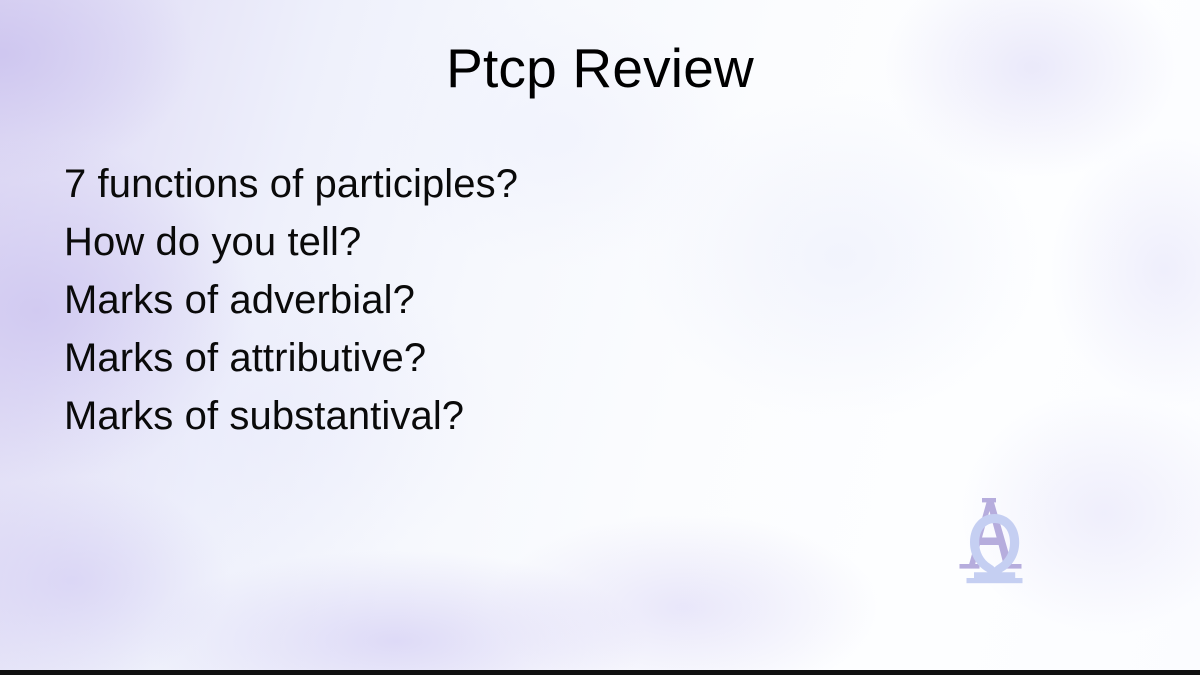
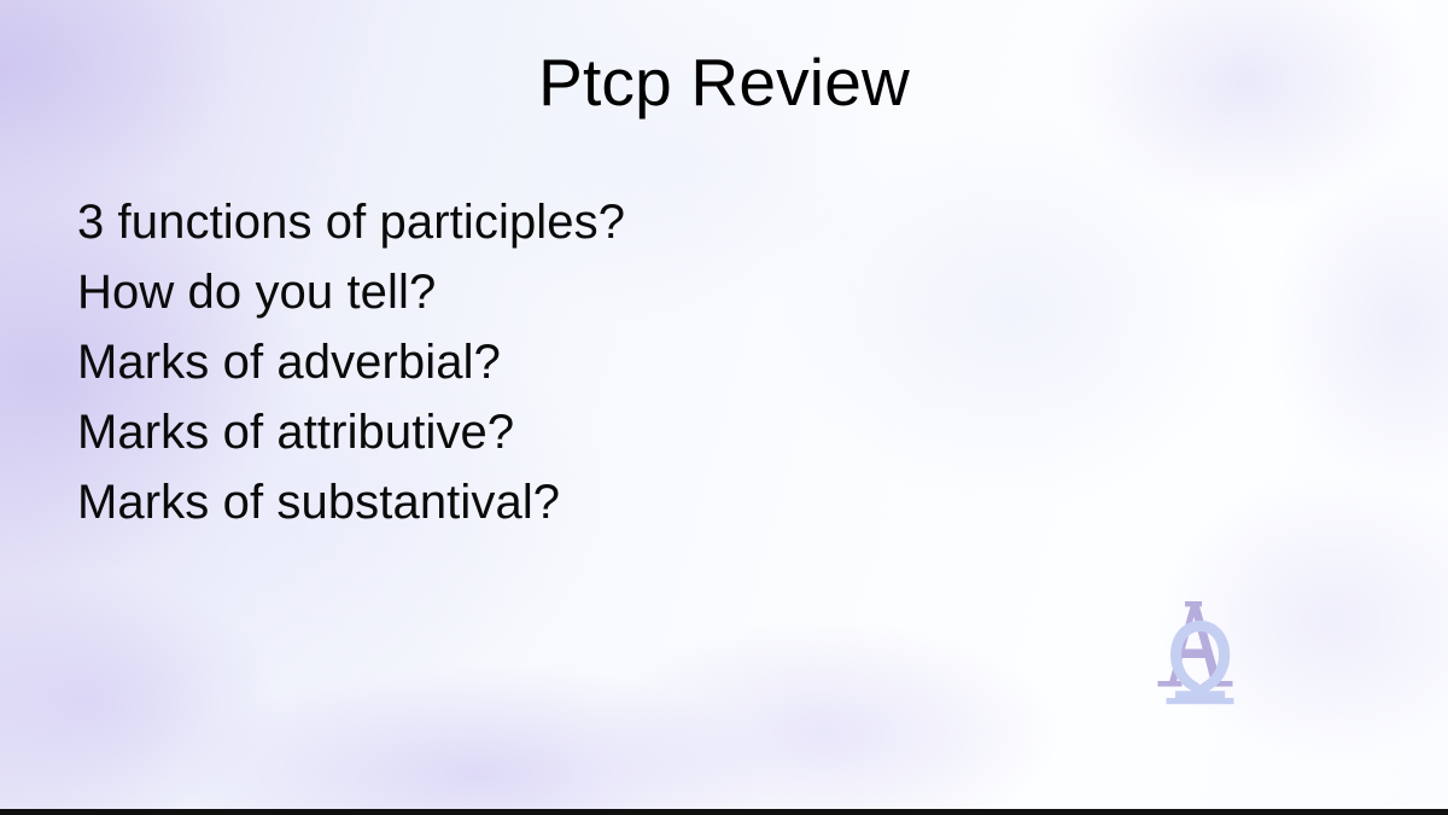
  Ptcp Review
- 7 functions of participles?
+ 3 functions of participles?
  How do you tell?
  Marks of adverbial?
  Marks of attributive?
  Marks of substantival?
